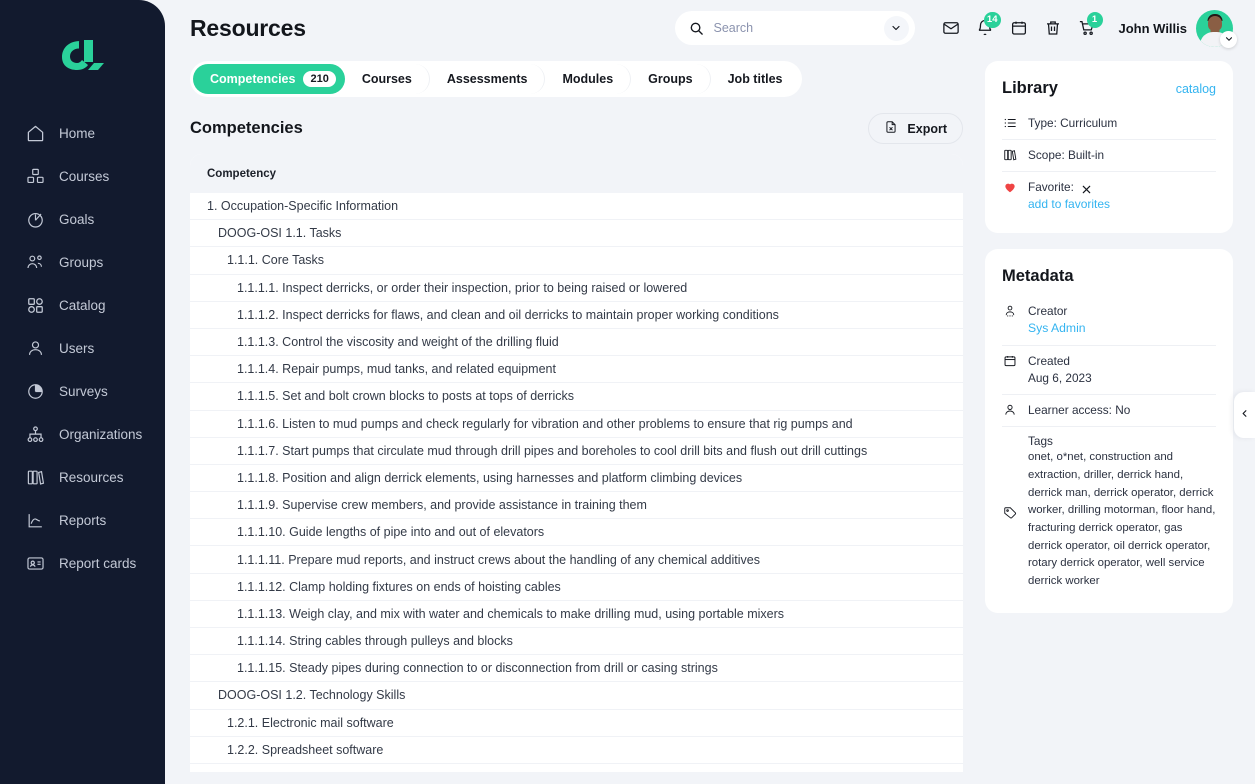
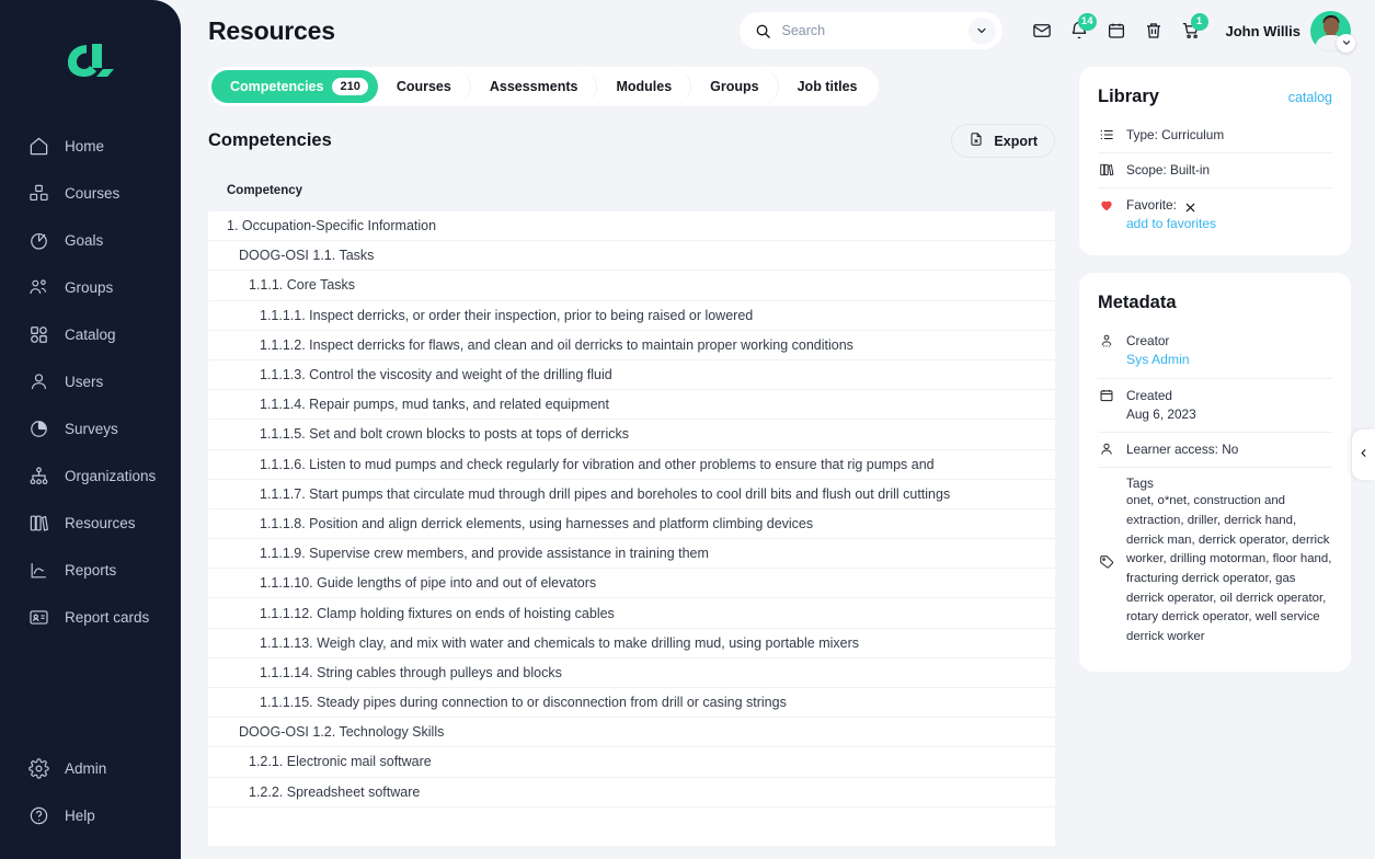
  Home
  Courses
  Goals
  Groups
  Catalog
  Users
  Surveys
  Organizations
  Resources
  Reports
  Report cards
+ Admin
+ Help
  Resources
  Search
  14
  1
  John Willis
  Competencies
  210
  Courses
  Assessments
  Modules
  Groups
  Job titles
  Competencies
  Export
  Competency
  1. Occupation-Specific Information
  DOOG-OSI 1.1. Tasks
  1.1.1. Core Tasks
  1.1.1.1. Inspect derricks, or order their inspection, prior to being raised or lowered
  1.1.1.2. Inspect derricks for flaws, and clean and oil derricks to maintain proper working conditions
  1.1.1.3. Control the viscosity and weight of the drilling fluid
  1.1.1.4. Repair pumps, mud tanks, and related equipment
  1.1.1.5. Set and bolt crown blocks to posts at tops of derricks
  1.1.1.6. Listen to mud pumps and check regularly for vibration and other problems to ensure that rig pumps and
  1.1.1.7. Start pumps that circulate mud through drill pipes and boreholes to cool drill bits and flush out drill cuttings
  1.1.1.8. Position and align derrick elements, using harnesses and platform climbing devices
  1.1.1.9. Supervise crew members, and provide assistance in training them
  1.1.1.10. Guide lengths of pipe into and out of elevators
- 1.1.1.11. Prepare mud reports, and instruct crews about the handling of any chemical additives
  1.1.1.12. Clamp holding fixtures on ends of hoisting cables
  1.1.1.13. Weigh clay, and mix with water and chemicals to make drilling mud, using portable mixers
  1.1.1.14. String cables through pulleys and blocks
  1.1.1.15. Steady pipes during connection to or disconnection from drill or casing strings
  DOOG-OSI 1.2. Technology Skills
  1.2.1. Electronic mail software
  1.2.2. Spreadsheet software
  Library
  catalog
  Type: Curriculum
  Scope: Built-in
  Favorite:
  add to favorites
  Metadata
  Creator
  Sys Admin
  Created
  Aug 6, 2023
  Learner access: No
  Tags
  onet, o*net, construction and extraction, driller, derrick hand, derrick man, derrick operator, derrick worker, drilling motorman, floor hand, fracturing derrick operator, gas derrick operator, oil derrick operator, rotary derrick operator, well service derrick worker
